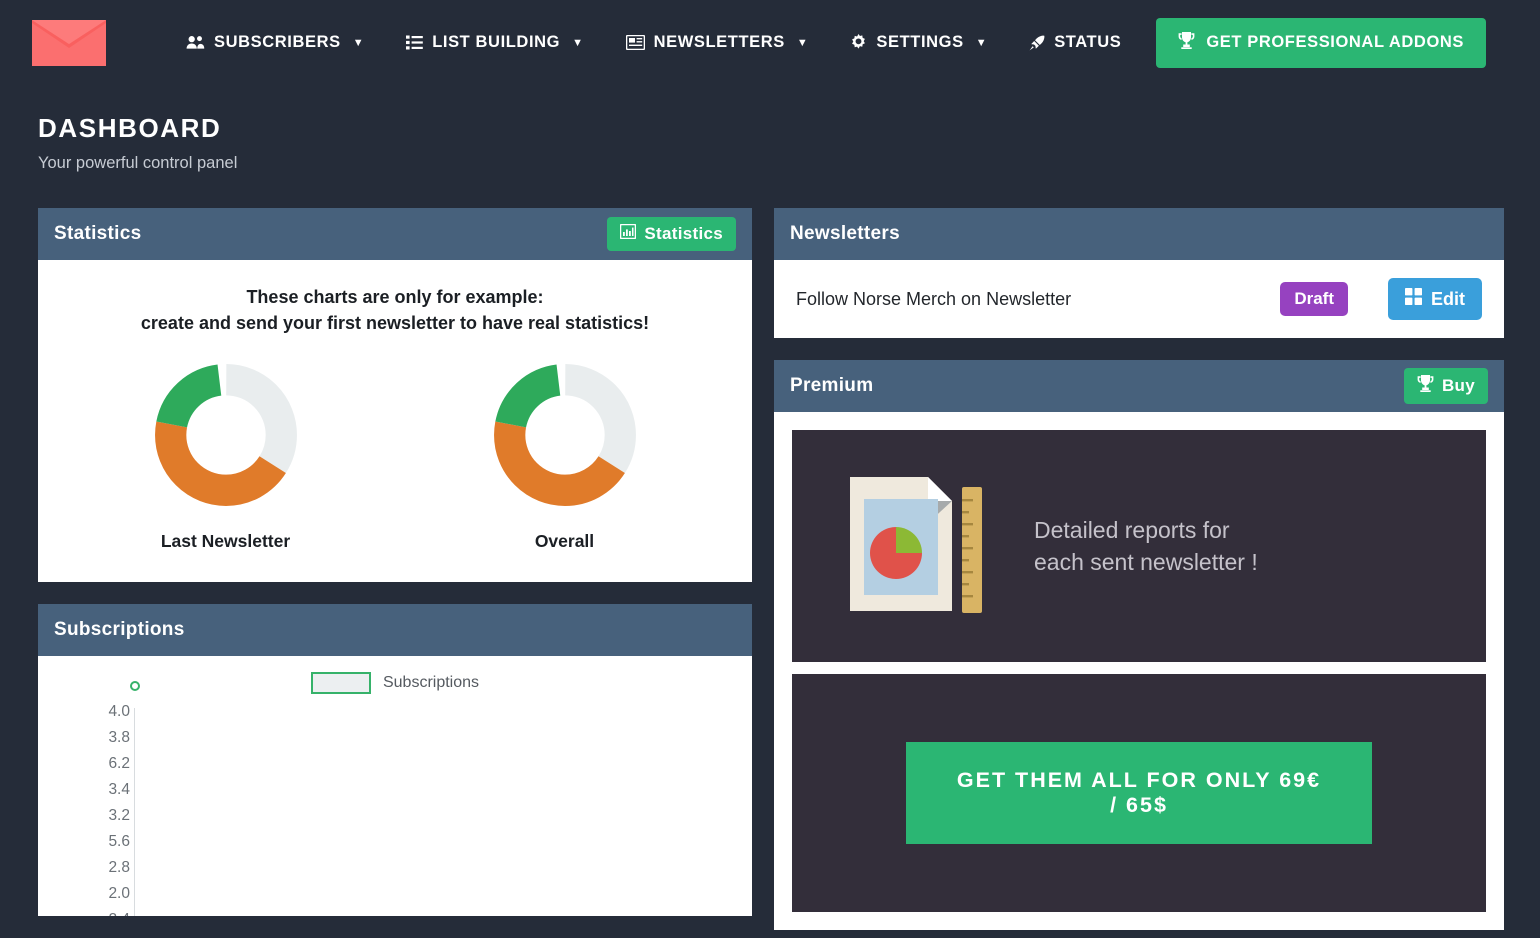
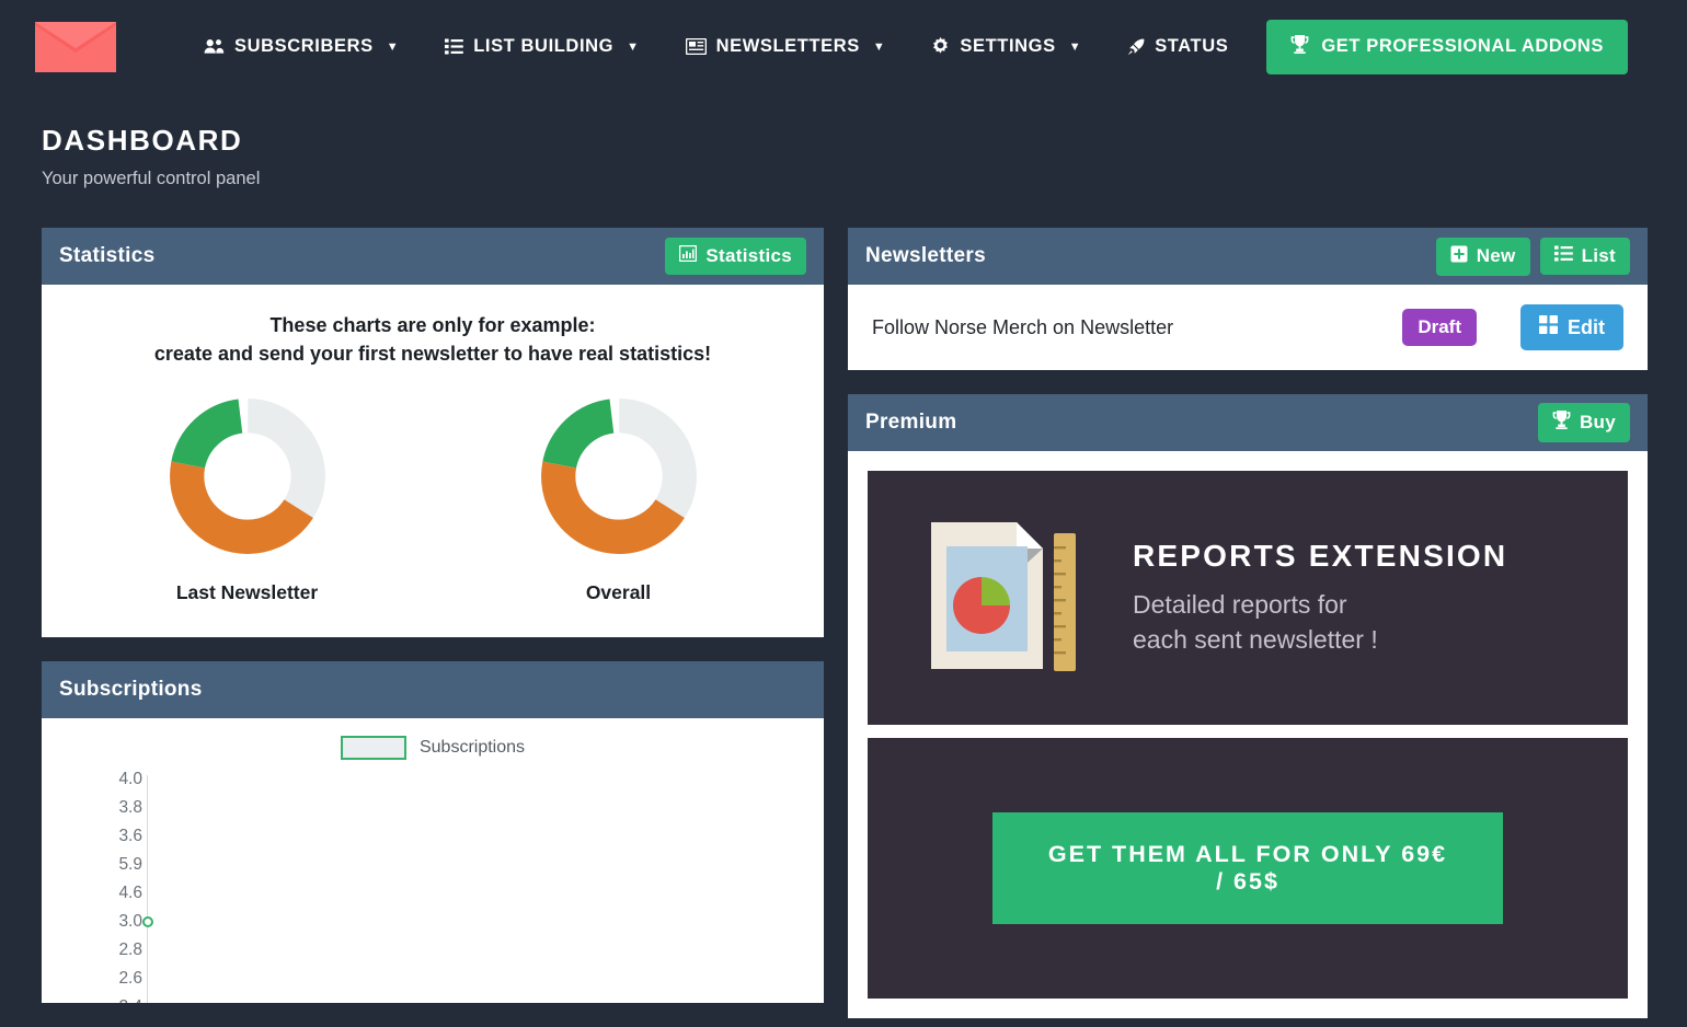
  SUBSCRIBERS
  ▼
  LIST BUILDING
  ▼
  NEWSLETTERS
  ▼
  SETTINGS
  ▼
  STATUS
  GET PROFESSIONAL ADDONS
  DASHBOARD
  Your powerful control panel
  Statistics
  Statistics
  These charts are only for example:
  create and send your first newsletter to have real statistics!
  Last Newsletter
  Overall
  Subscriptions
  Subscriptions
  4.0
  3.8
- 6.2
+ 3.6
- 3.4
+ 5.9
- 3.2
+ 4.6
- 5.6
+ 3.0
  2.8
- 2.0
+ 2.6
  Newsletters
+ New
+ List
  Follow Norse Merch on Newsletter
  Draft
  Edit
  Premium
  Buy
+ REPORTS EXTENSION
  Detailed reports for
  each sent newsletter !
  GET THEM ALL FOR ONLY 69€ / 65$
